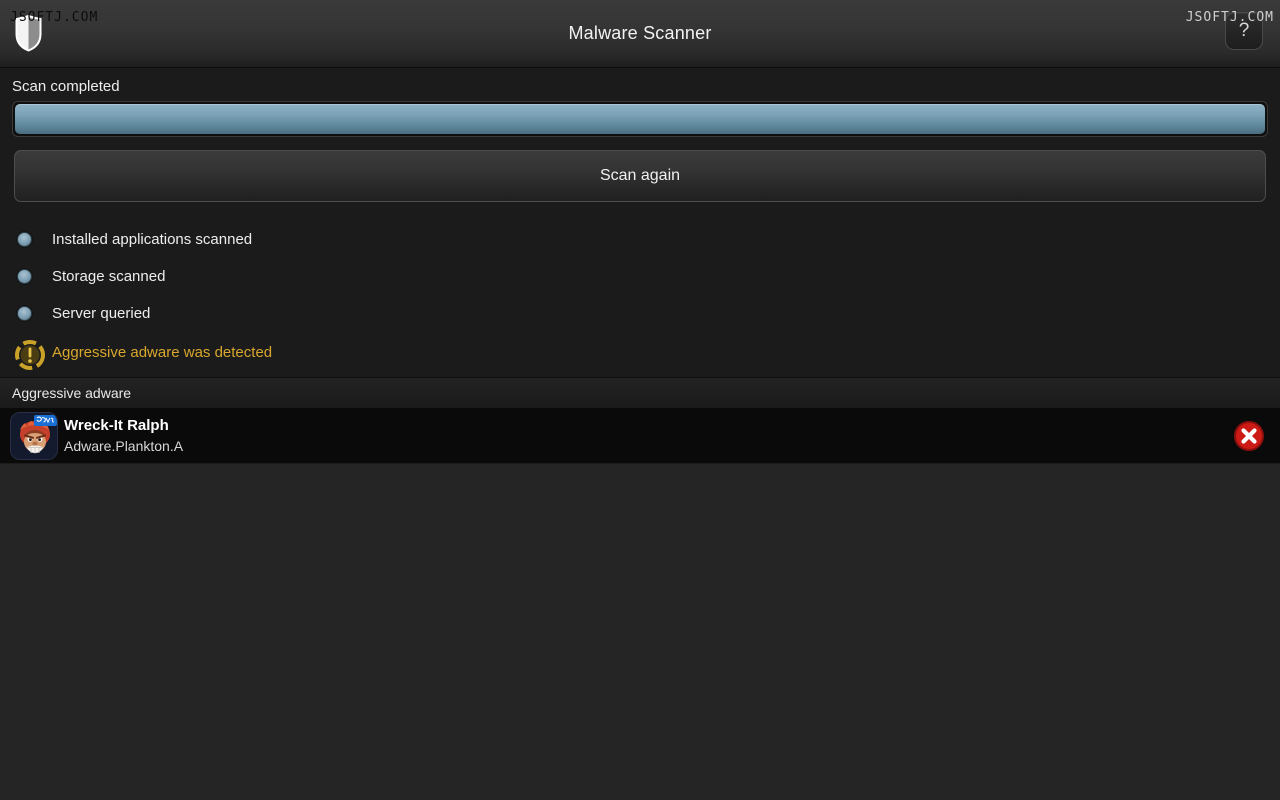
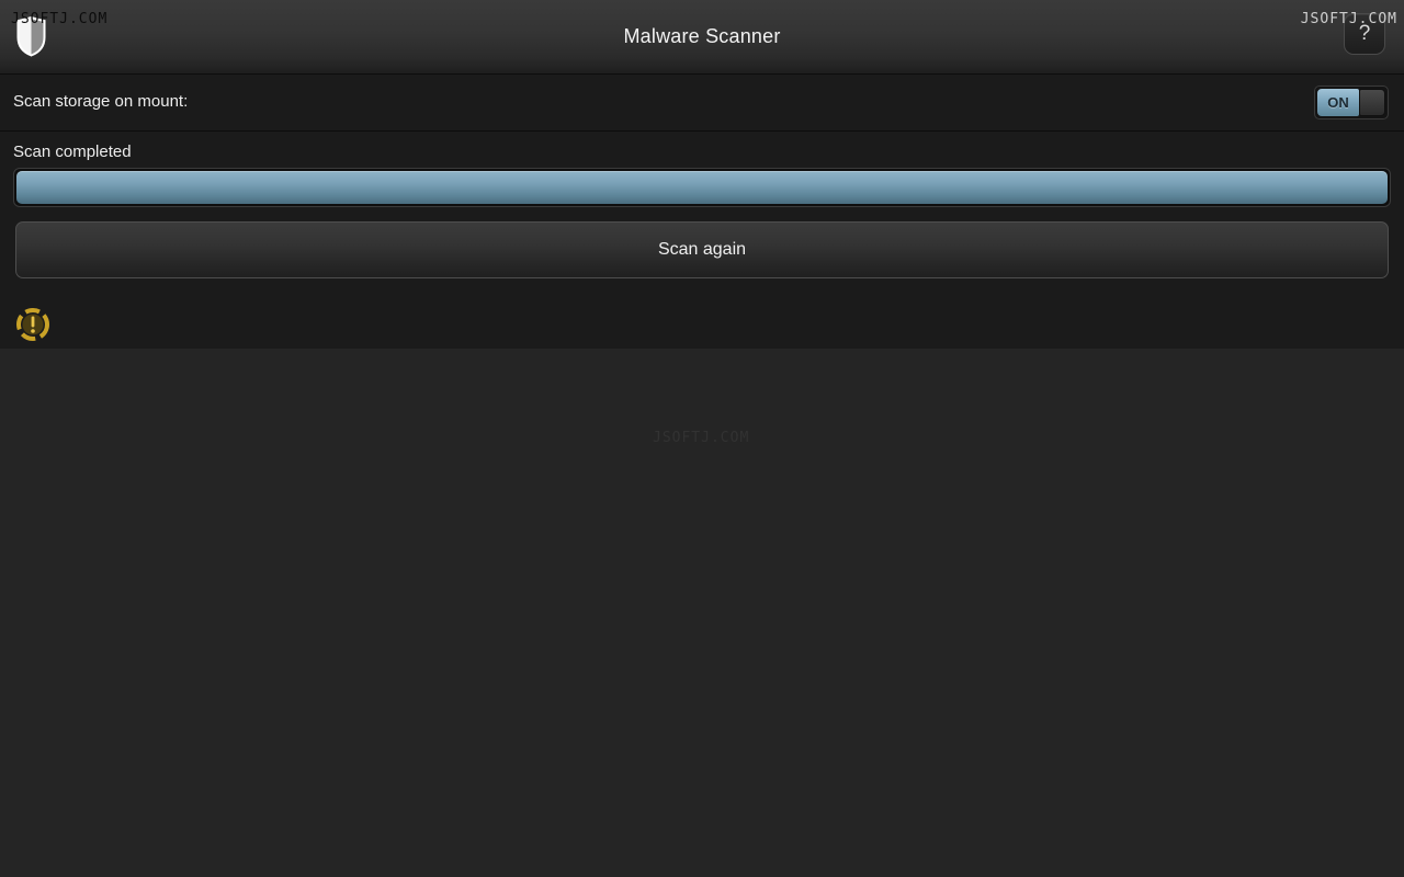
  Malware Scanner
  ?
  JSOFTJ.COM
  JSOFTJ.COM
+ Scan storage on mount:
+ ON
  Scan completed
  Scan again
- Installed applications scanned
- Storage scanned
- Server queried
- Aggressive adware was detected
- Aggressive adware
- Wreck-It Ralph
- Adware.Plankton.A
